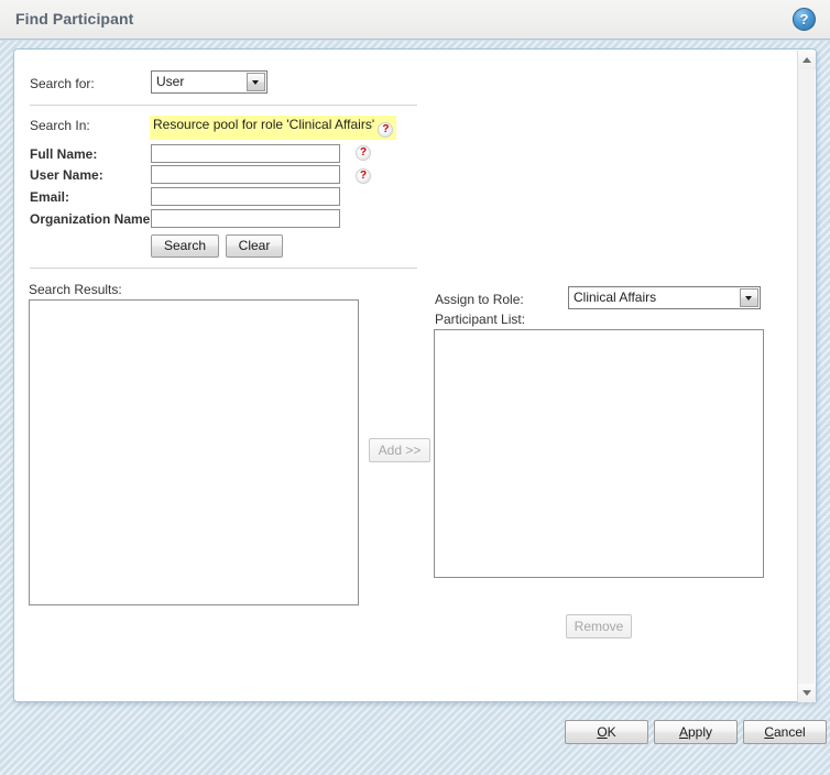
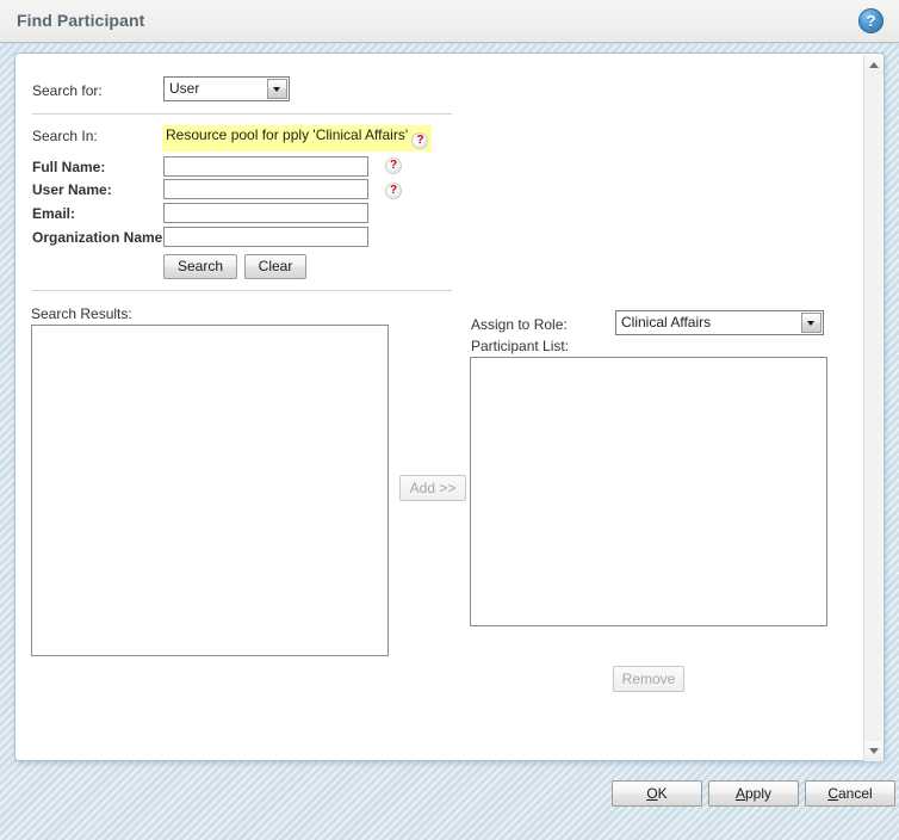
  Find Participant
  ?
  Search for:
  User
  Search In:
- Resource pool for role 'Clinical Affairs' ?
+ Resource pool for pply 'Clinical Affairs' ?
  Full Name:
  ?
  User Name:
  ?
  Email:
  Organization Name
  Search
  Clear
  Search Results:
  Add >>
  Assign to Role:
  Clinical Affairs
  Participant List:
  Remove
  OK
  Apply
  Cancel
